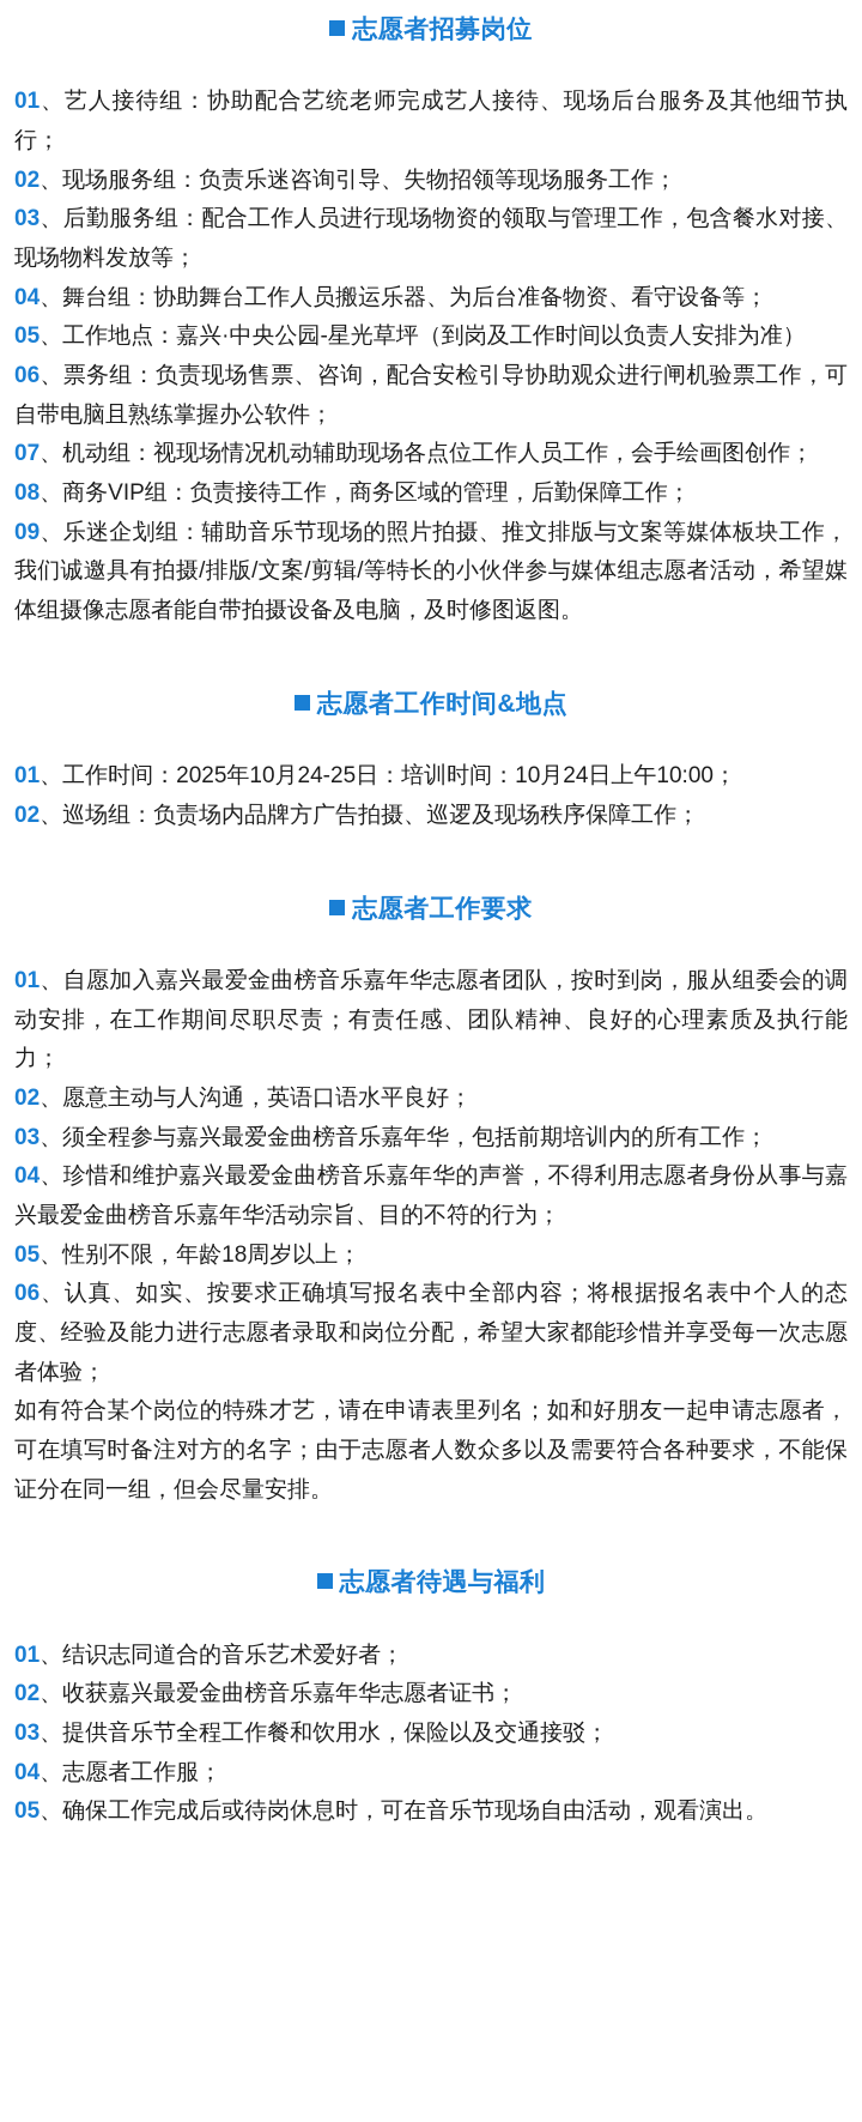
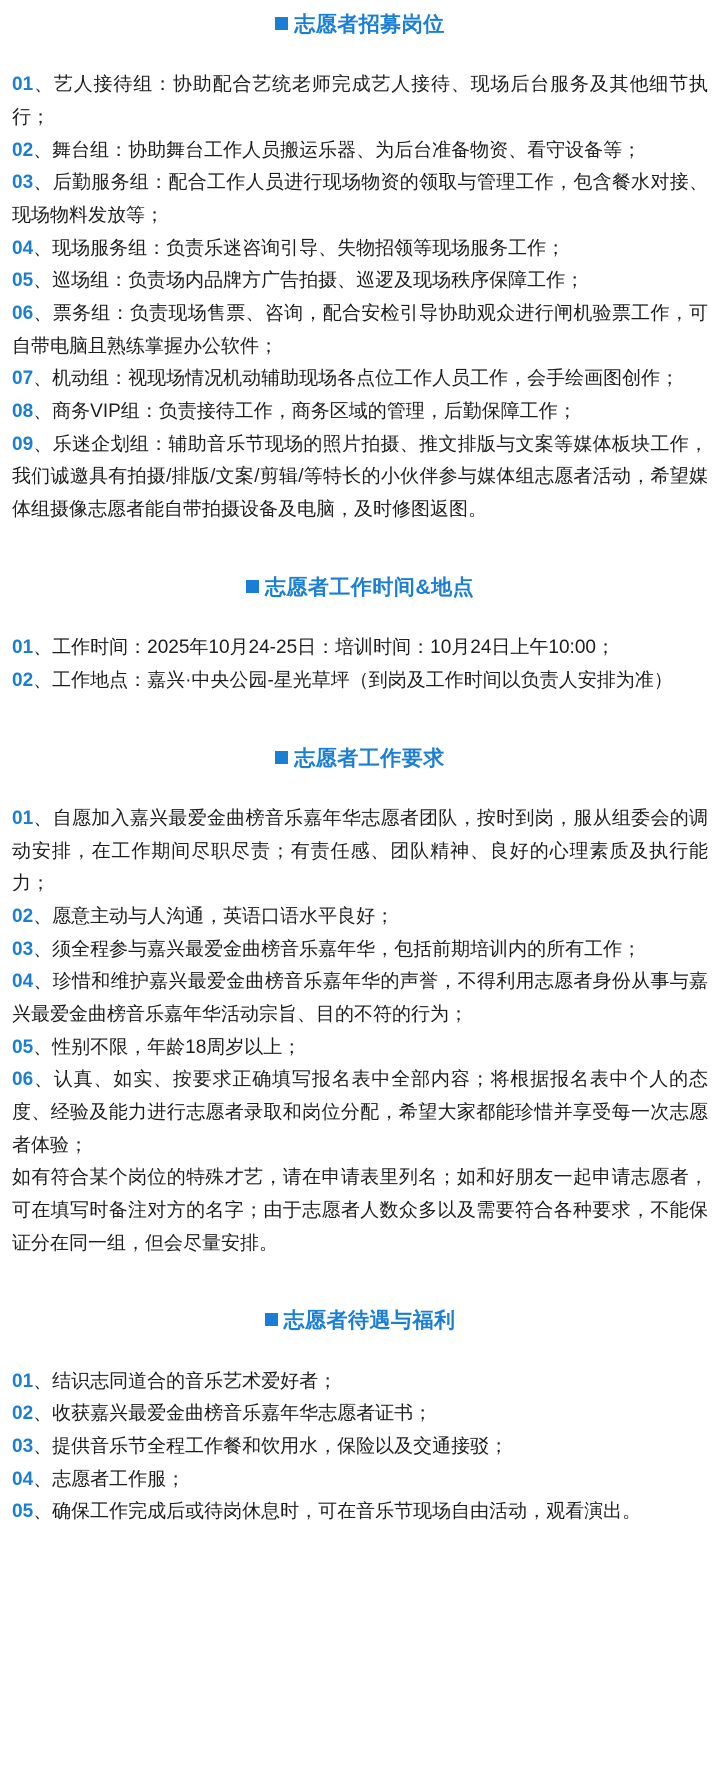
  志愿者招募岗位
  01、艺人接待组：协助配合艺统老师完成艺人接待、现场后台服务及其他细节执行；
- 02、现场服务组：负责乐迷咨询引导、失物招领等现场服务工作；
+ 02、舞台组：协助舞台工作人员搬运乐器、为后台准备物资、看守设备等；
  03、后勤服务组：配合工作人员进行现场物资的领取与管理工作，包含餐水对接、现场物料发放等；
- 04、舞台组：协助舞台工作人员搬运乐器、为后台准备物资、看守设备等；
+ 04、现场服务组：负责乐迷咨询引导、失物招领等现场服务工作；
- 05、工作地点：嘉兴·中央公园-星光草坪（到岗及工作时间以负责人安排为准）
+ 05、巡场组：负责场内品牌方广告拍摄、巡逻及现场秩序保障工作；
  06、票务组：负责现场售票、咨询，配合安检引导协助观众进行闸机验票工作，可自带电脑且熟练掌握办公软件；
  07、机动组：视现场情况机动辅助现场各点位工作人员工作，会手绘画图创作；
  08、商务VIP组：负责接待工作，商务区域的管理，后勤保障工作；
  09、乐迷企划组：辅助音乐节现场的照片拍摄、推文排版与文案等媒体板块工作，我们诚邀具有拍摄/排版/文案/剪辑/等特长的小伙伴参与媒体组志愿者活动，希望媒体组摄像志愿者能自带拍摄设备及电脑，及时修图返图。
  志愿者工作时间&地点
  01、工作时间：2025年10月24-25日：培训时间：10月24日上午10:00；
- 02、巡场组：负责场内品牌方广告拍摄、巡逻及现场秩序保障工作；
+ 02、工作地点：嘉兴·中央公园-星光草坪（到岗及工作时间以负责人安排为准）
  志愿者工作要求
  01、自愿加入嘉兴最爱金曲榜音乐嘉年华志愿者团队，按时到岗，服从组委会的调动安排，在工作期间尽职尽责；有责任感、团队精神、良好的心理素质及执行能力；
  02、愿意主动与人沟通，英语口语水平良好；
  03、须全程参与嘉兴最爱金曲榜音乐嘉年华，包括前期培训内的所有工作；
  04、珍惜和维护嘉兴最爱金曲榜音乐嘉年华的声誉，不得利用志愿者身份从事与嘉兴最爱金曲榜音乐嘉年华活动宗旨、目的不符的行为；
  05、性别不限，年龄18周岁以上；
  06、认真、如实、按要求正确填写报名表中全部内容；将根据报名表中个人的态度、经验及能力进行志愿者录取和岗位分配，希望大家都能珍惜并享受每一次志愿者体验；
  如有符合某个岗位的特殊才艺，请在申请表里列名；如和好朋友一起申请志愿者，可在填写时备注对方的名字；由于志愿者人数众多以及需要符合各种要求，不能保证分在同一组，但会尽量安排。
  志愿者待遇与福利
  01、结识志同道合的音乐艺术爱好者；
  02、收获嘉兴最爱金曲榜音乐嘉年华志愿者证书；
  03、提供音乐节全程工作餐和饮用水，保险以及交通接驳；
  04、志愿者工作服；
  05、确保工作完成后或待岗休息时，可在音乐节现场自由活动，观看演出。
